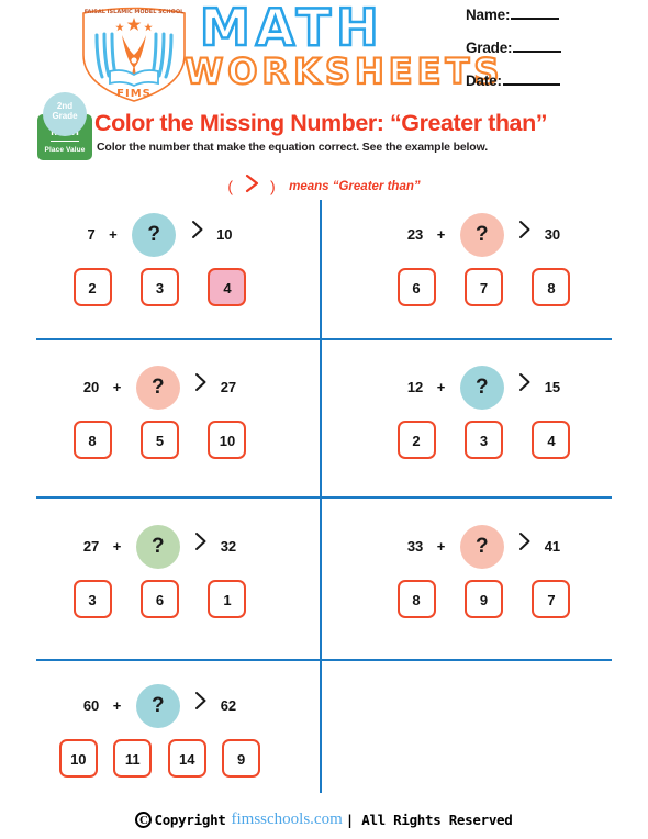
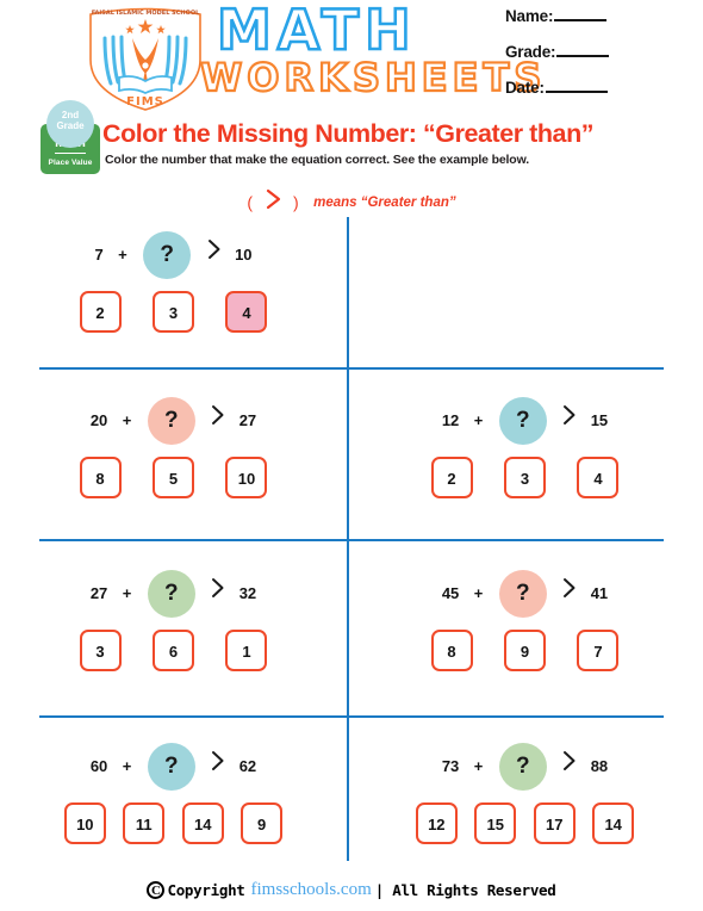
  FIMS
  MATH
  WORKSHEETS
  Name:
  Grade:
  Date:
  2nd
  Grade
  Color the Missing Number: “Greater than”
  Color the number that make the equation correct. See the example below.
  ( ) means “Greater than”
  7 + ? 10
  2 3 4
- 23 + ? 30
- 6 7 8
  20 + ? 27
  8 5 10
  12 + ? 15
  2 3 4
  27 + ? 32
  3 6 1
- 33 + ? 41
+ 45 + ? 41
  8 9 7
  60 + ? 62
  10 11 14 9
+ 73 + ? 88
+ 12 15 17 14
  C Copyright fimsschools.com | All Rights Reserved
